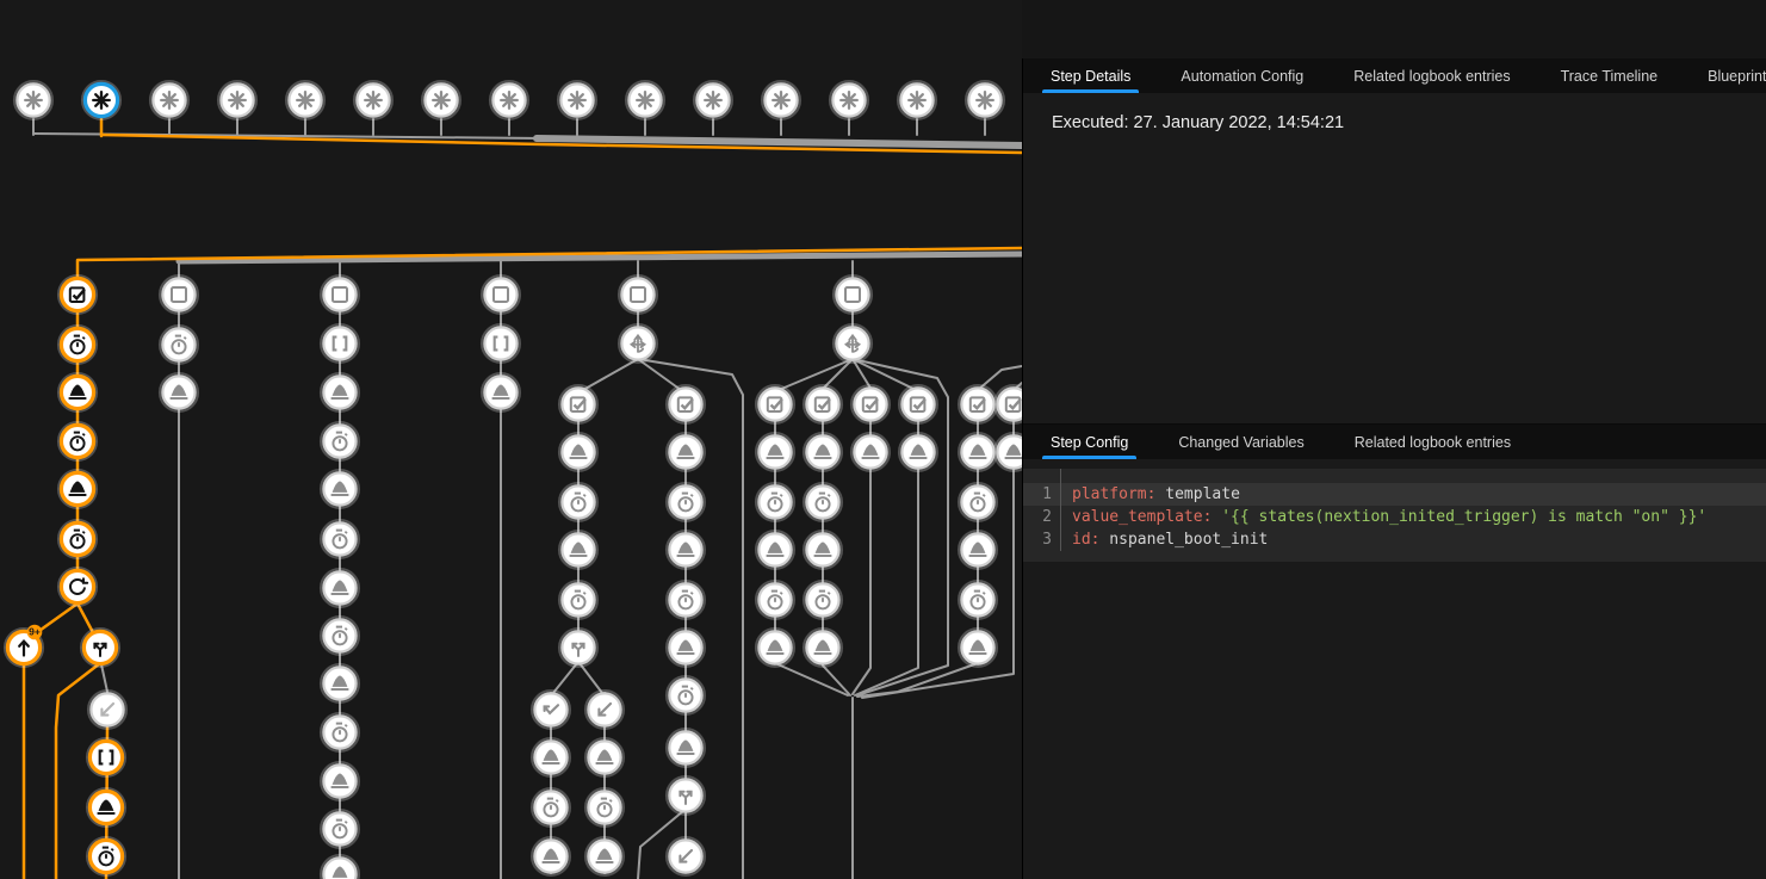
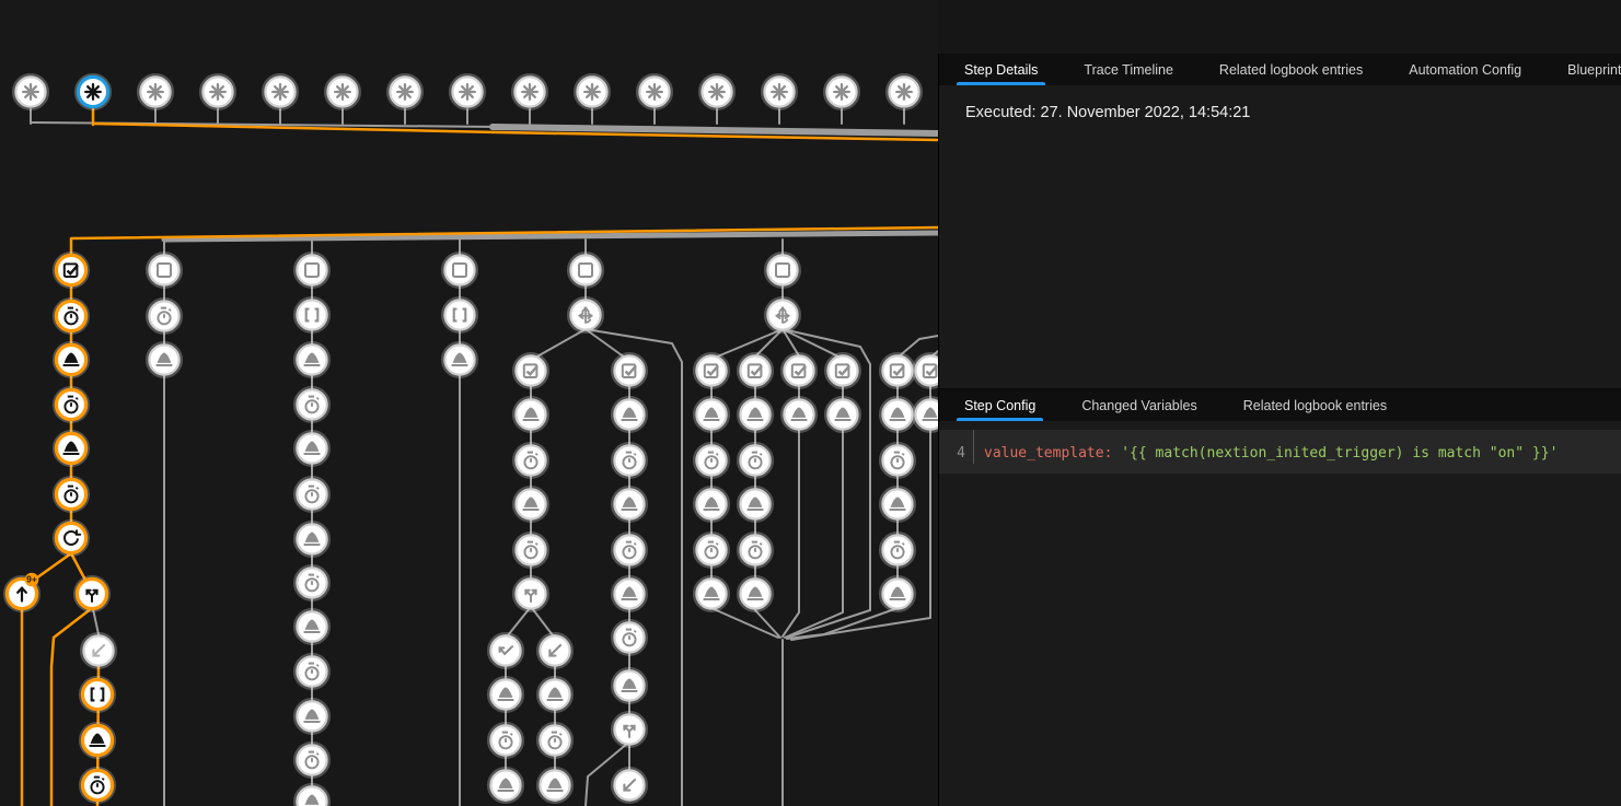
  9+
  Step Details
- Automation Config
+ Trace Timeline
  Related logbook entries
- Trace Timeline
+ Automation Config
- Executed: 27. January 2022, 14:54:21
+ Executed: 27. November 2022, 14:54:21
  Step Config
  Changed Variables
  Related logbook entries
- 1
- platform: template
- 2
+ 4
- value_template: '{{ states(nextion_inited_trigger) is match "on" }}'
+ value_template: '{{ match(nextion_inited_trigger) is match "on" }}'
- 3
- id: nspanel_boot_init
